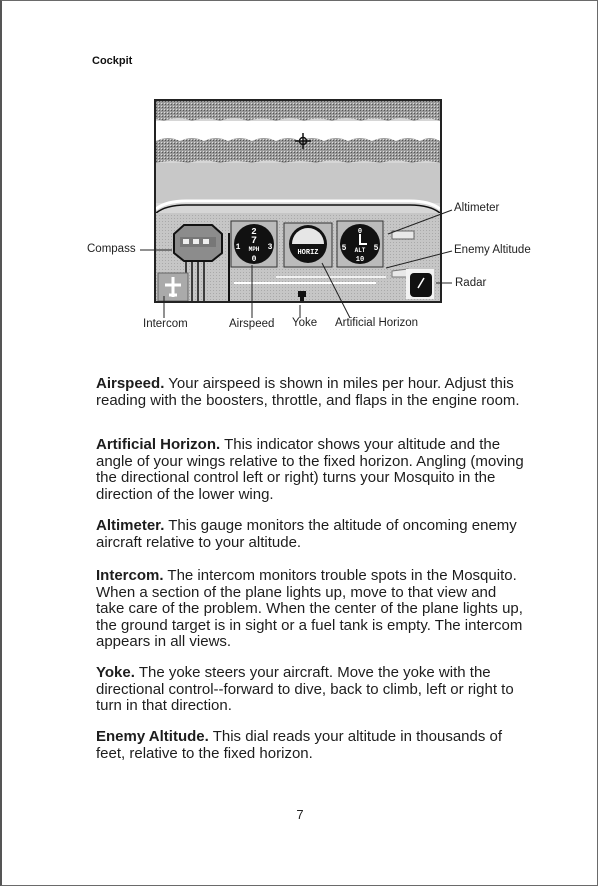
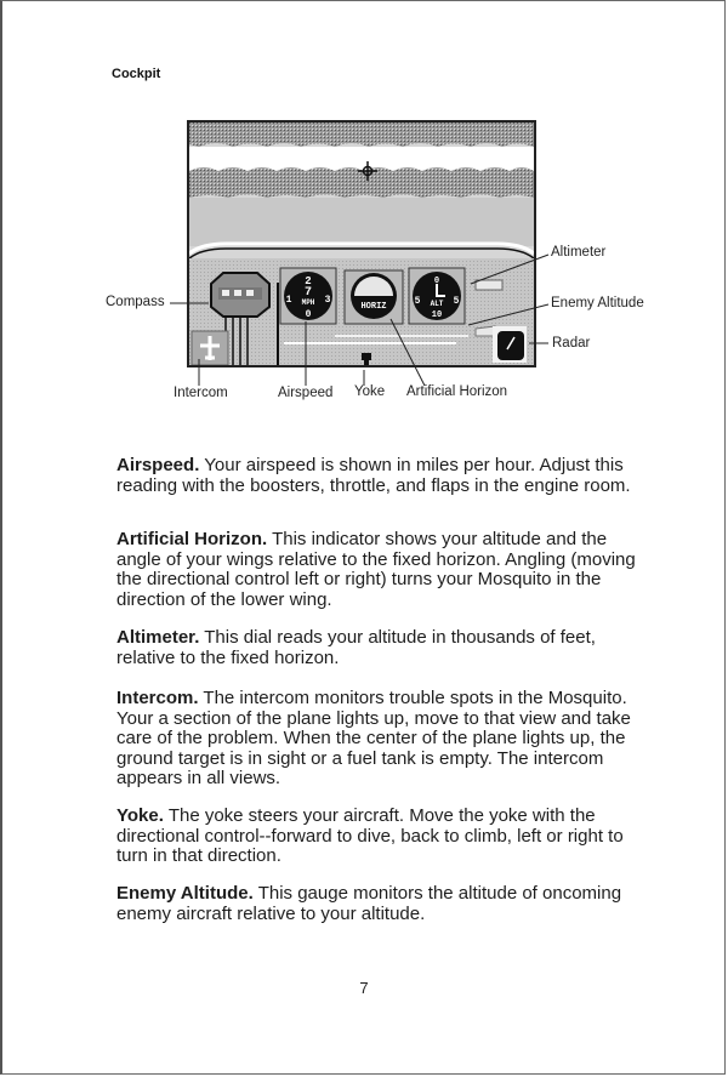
  Cockpit
  2
  7
  1
  3
  0
  HORIZ
  0
  5
  5
  10
  Altimeter
  Enemy Altitude
  Radar
  Compass
  Intercom
  Airspeed
  Yoke
  Artificial Horizon
  Airspeed. Your airspeed is shown in miles per hour. Adjust this reading with the boosters, throttle, and flaps in the engine room.
  Artificial Horizon. This indicator shows your altitude and the angle of your wings relative to the fixed horizon. Angling (moving the directional control left or right) turns your Mosquito in the direction of the lower wing.
- Altimeter. This gauge monitors the altitude of oncoming enemy aircraft relative to your altitude.
+ Altimeter. This dial reads your altitude in thousands of feet, relative to the fixed horizon.
- Intercom. The intercom monitors trouble spots in the Mosquito. When a section of the plane lights up, move to that view and take care of the problem. When the center of the plane lights up, the ground target is in sight or a fuel tank is empty. The intercom appears in all views.
+ Intercom. The intercom monitors trouble spots in the Mosquito. Your a section of the plane lights up, move to that view and take care of the problem. When the center of the plane lights up, the ground target is in sight or a fuel tank is empty. The intercom appears in all views.
  Yoke. The yoke steers your aircraft. Move the yoke with the directional control--forward to dive, back to climb, left or right to turn in that direction.
- Enemy Altitude. This dial reads your altitude in thousands of feet, relative to the fixed horizon.
+ Enemy Altitude. This gauge monitors the altitude of oncoming enemy aircraft relative to your altitude.
  7
